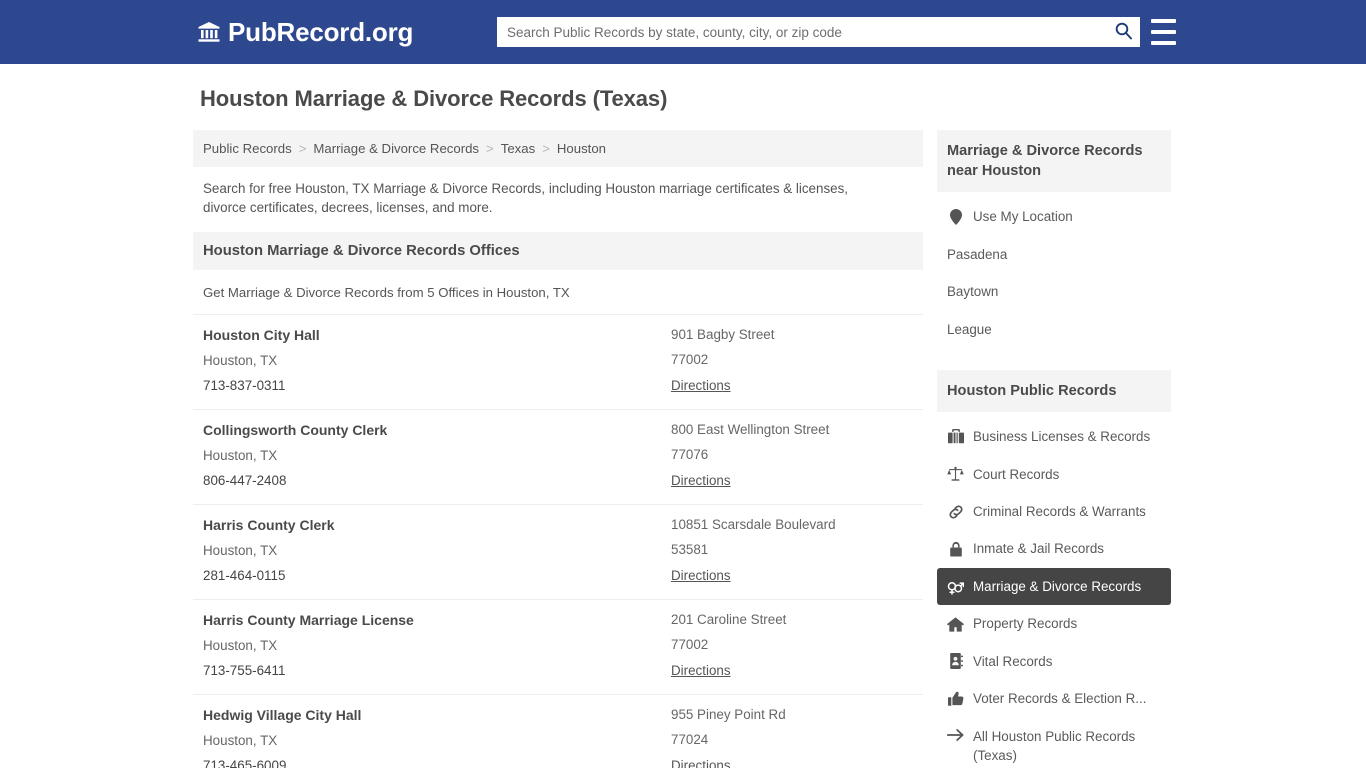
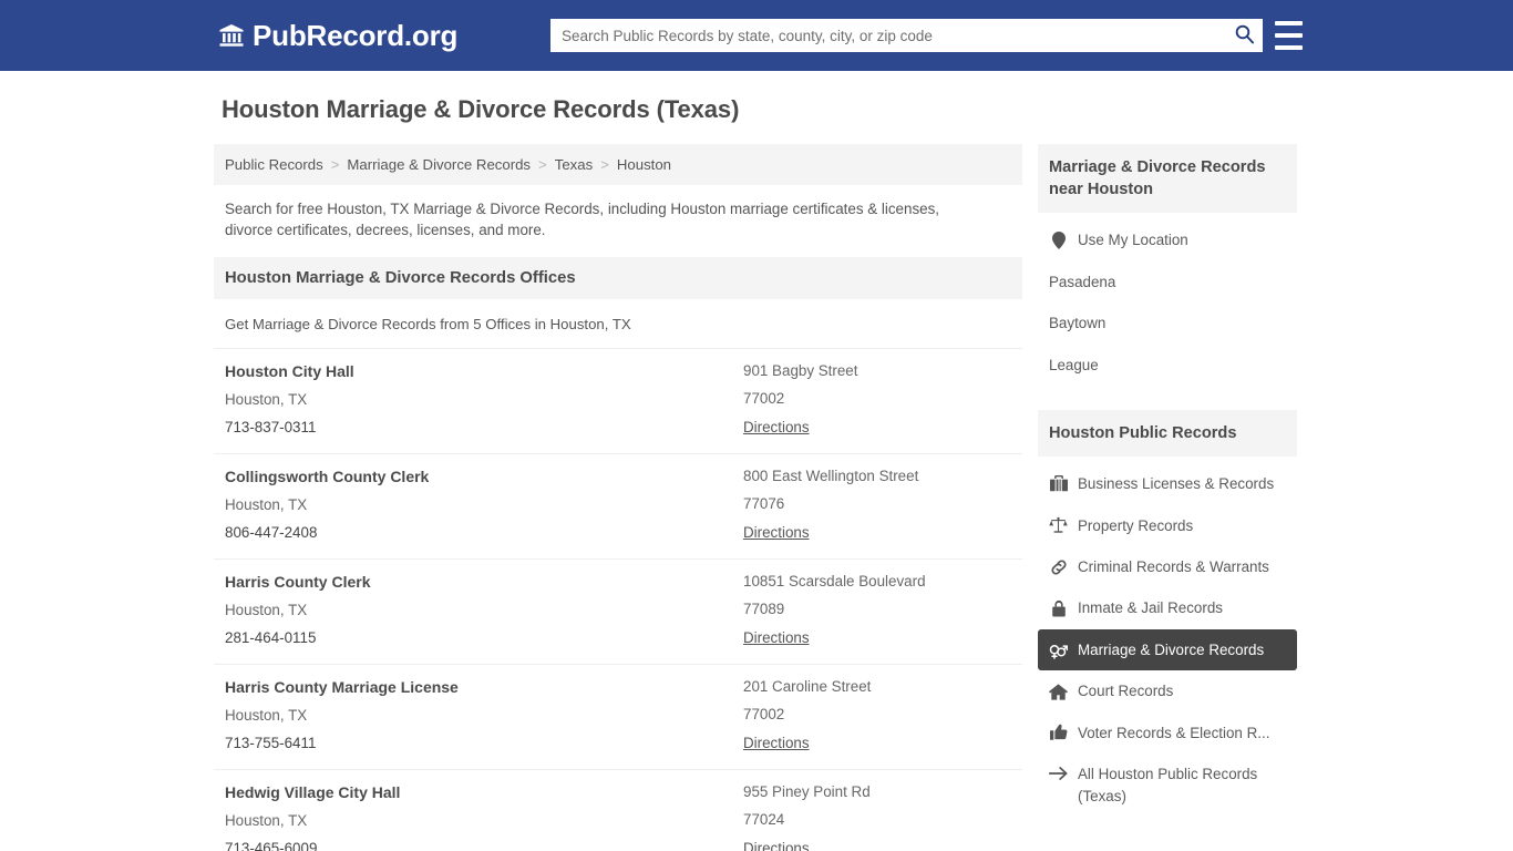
  PubRecord.org
  Search Public Records by state, county, city, or zip code
  Houston Marriage & Divorce Records (Texas)
  Public Records
  >
  Marriage & Divorce Records
  >
  Texas
  >
  Houston
  Search for free Houston, TX Marriage & Divorce Records, including Houston marriage certificates & licenses, divorce certificates, decrees, licenses, and more.
  Houston Marriage & Divorce Records Offices
  Get Marriage & Divorce Records from 5 Offices in Houston, TX
  Houston City Hall
  Houston, TX
  713-837-0311
  901 Bagby Street
  77002
  Directions
  Collingsworth County Clerk
  Houston, TX
  806-447-2408
  800 East Wellington Street
  77076
  Directions
  Harris County Clerk
  Houston, TX
  281-464-0115
  10851 Scarsdale Boulevard
- 53581
+ 77089
  Directions
  Harris County Marriage License
  Houston, TX
  713-755-6411
  201 Caroline Street
  77002
  Directions
  Hedwig Village City Hall
  Houston, TX
  713-465-6009
  955 Piney Point Rd
  77024
  Directions
  Marriage & Divorce Records near Houston
  Use My Location
  Pasadena
  Baytown
  League
  Houston Public Records
  Business Licenses & Records
- Court Records
+ Property Records
  Criminal Records & Warrants
  Inmate & Jail Records
  Marriage & Divorce Records
- Property Records
+ Court Records
- Vital Records
  Voter Records & Election R...
  All Houston Public Records (Texas)
